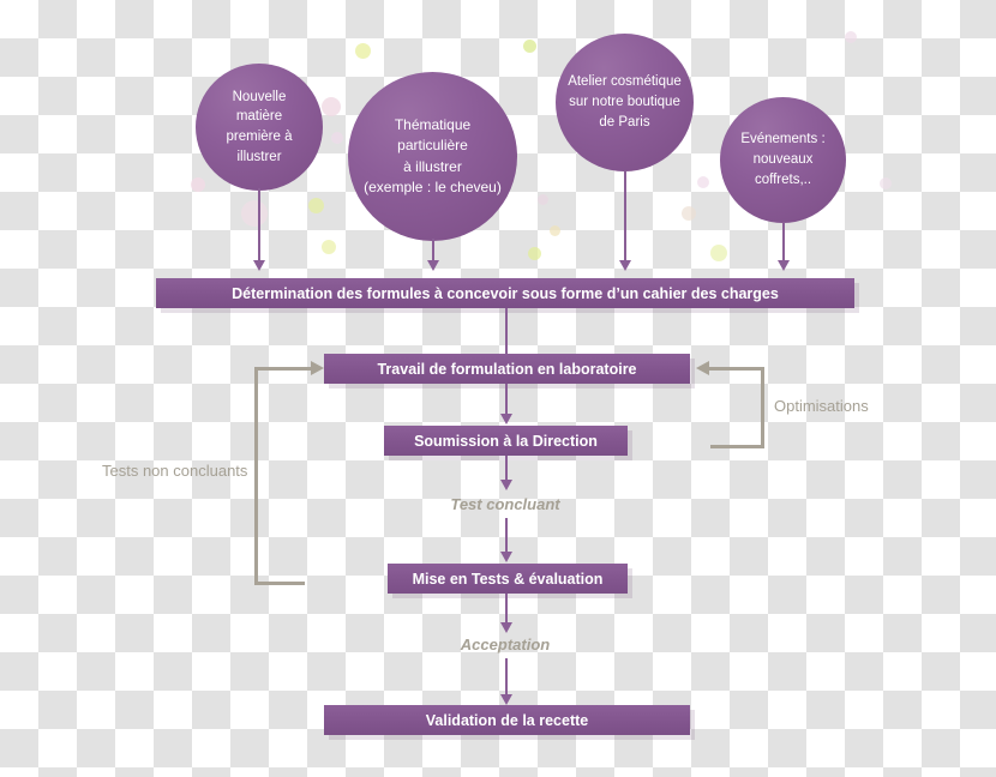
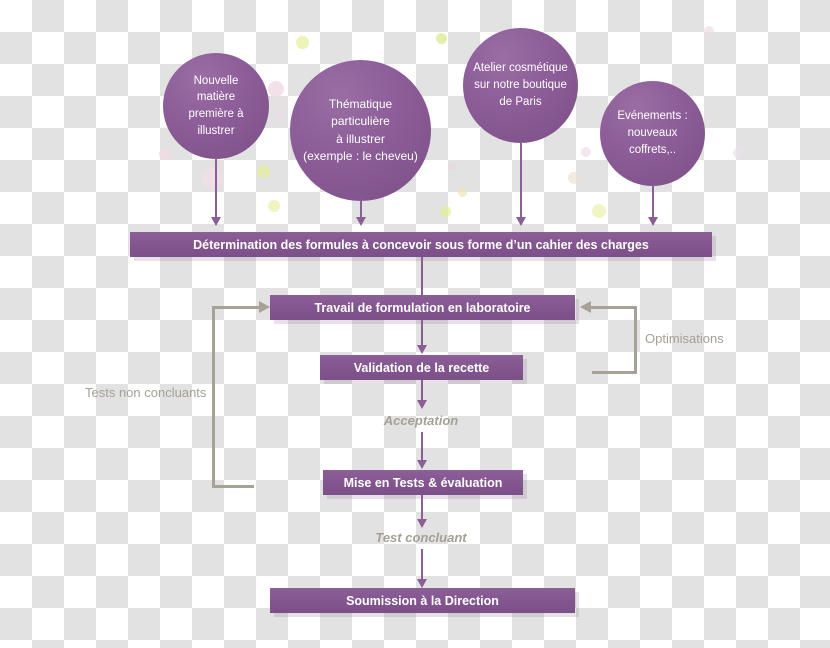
  Nouvelle matière
  première à illustrer
  Thématique particulière
  à illustrer
  (exemple : le cheveu)
  Atelier cosmétique
  sur notre boutique
  de Paris
  Evénements :
  nouveaux coffrets,..
  Détermination des formules à concevoir sous forme d’un cahier des charges
  Travail de formulation en laboratoire
- Soumission à la Direction
+ Validation de la recette
- Test concluant
+ Acceptation
  Mise en Tests & évaluation
- Acceptation
+ Test concluant
- Validation de la recette
+ Soumission à la Direction
  Tests non concluants
  Optimisations
